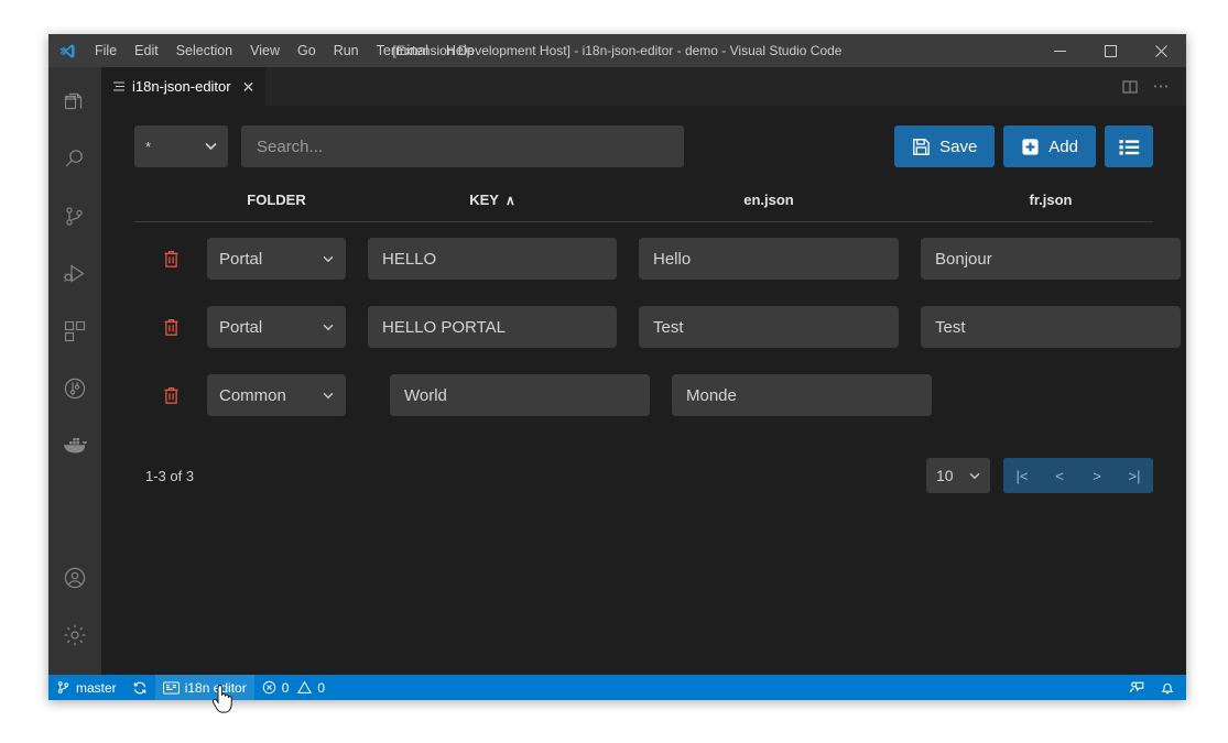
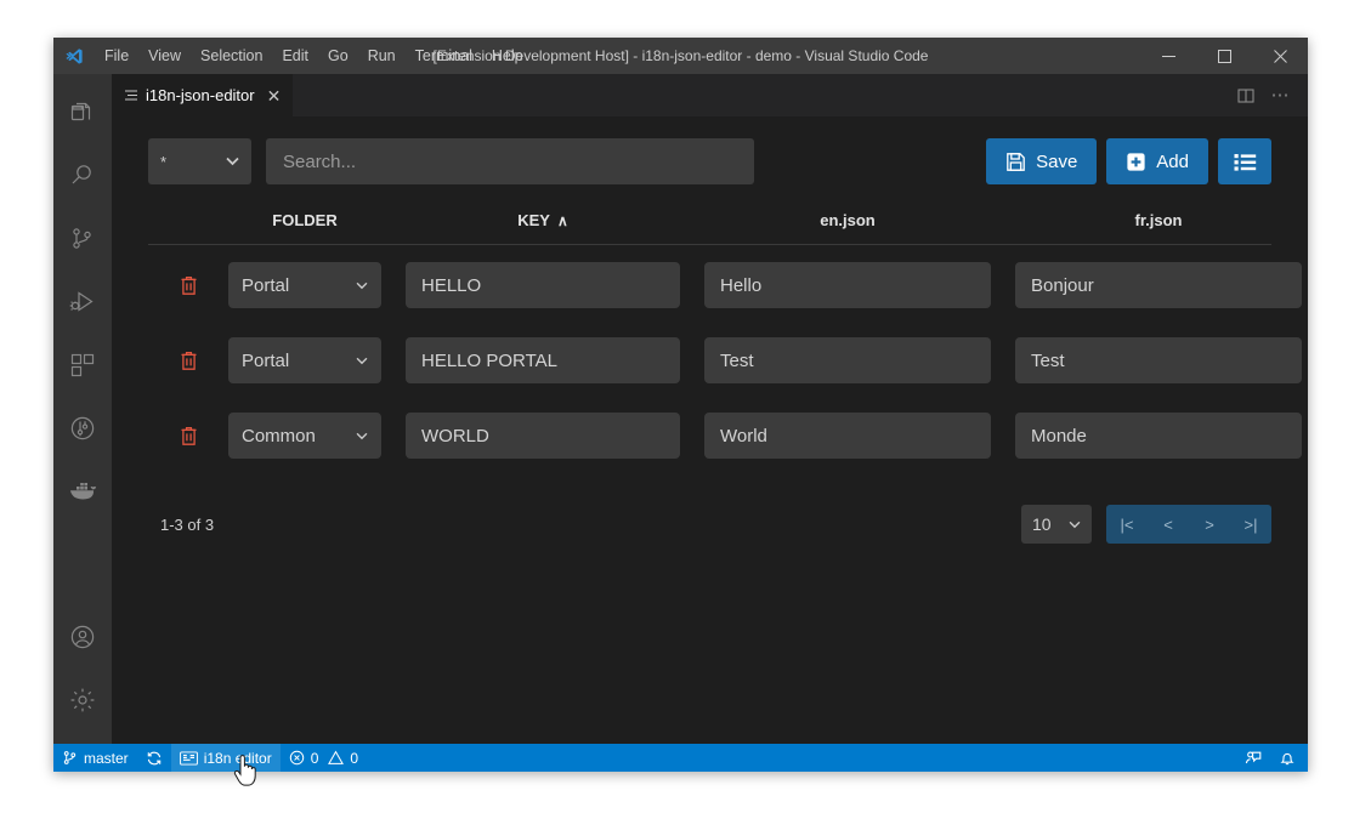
  File
- Edit
+ View
  Selection
- View
+ Edit
  Go
  Run
  Terminal
  Help
  [Extension Development Host] - i18n-json-editor - demo - Visual Studio Code
  i18n-json-editor
  ✕
  ⋯
  *
  Search...
  Save
  Add
  FOLDER
  KEY
  ∧
  en.json
  fr.json
  Portal
  HELLO
  Hello
  Bonjour
  Portal
  HELLO PORTAL
  Test
  Test
  Common
+ WORLD
  World
  Monde
  1-3 of 3
  10
  |<
  <
  >
  >|
  master
  i18n editor
  0
  0
